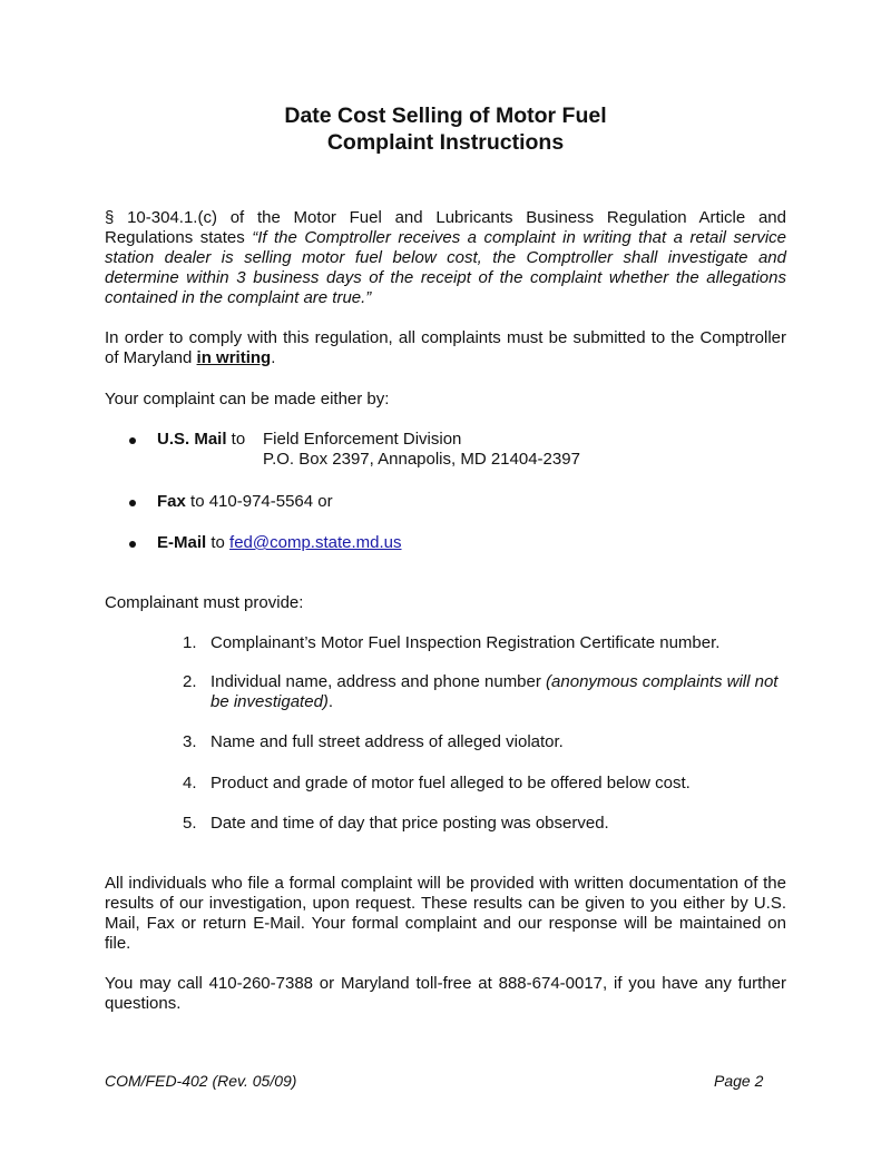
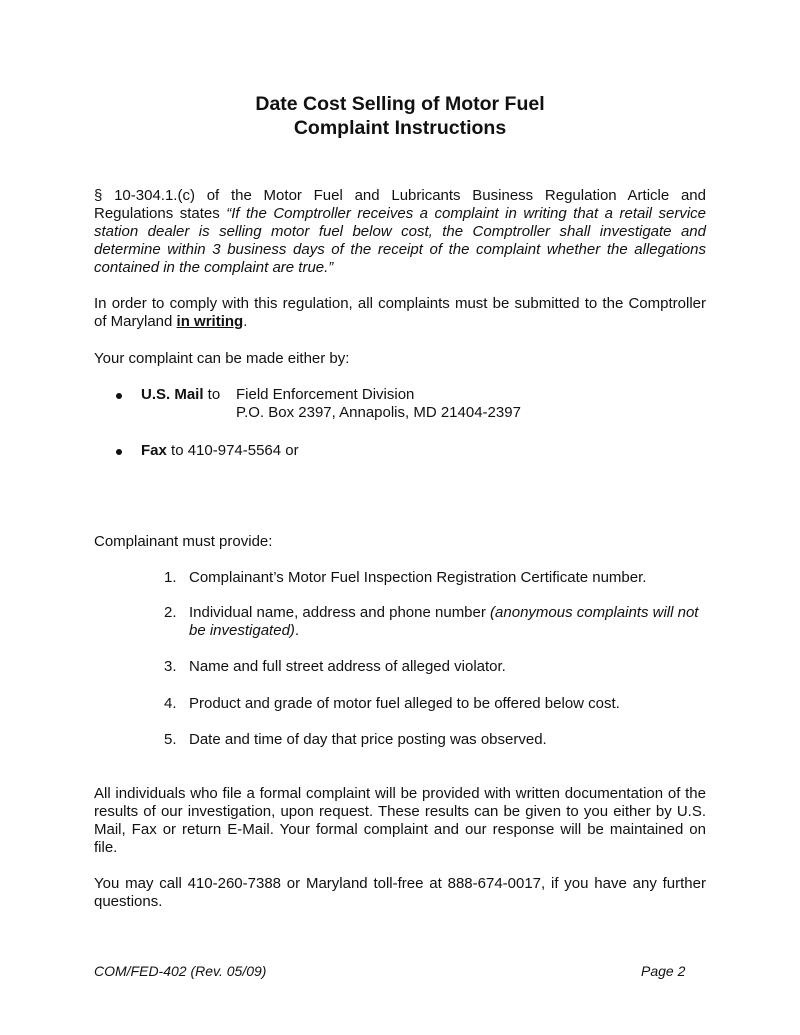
  Date Cost Selling of Motor Fuel
  Complaint Instructions
  § 10-304.1.(c) of the Motor Fuel and Lubricants Business Regulation Article and Regulations states “If the Comptroller receives a complaint in writing that a retail service station dealer is selling motor fuel below cost, the Comptroller shall investigate and determine within 3 business days of the receipt of the complaint whether the allegations contained in the complaint are true.”
  In order to comply with this regulation, all complaints must be submitted to the Comptroller of Maryland in writing.
  Your complaint can be made either by:
  U.S. Mail to
  Field Enforcement Division
  P.O. Box 2397, Annapolis, MD 21404-2397
  Fax to 410-974-5564 or
- E-Mail to fed@comp.state.md.us
  Complainant must provide:
  1.
  Complainant’s Motor Fuel Inspection Registration Certificate number.
  2.
  Individual name, address and phone number (anonymous complaints will not be investigated).
  3.
  Name and full street address of alleged violator.
  4.
  Product and grade of motor fuel alleged to be offered below cost.
  5.
  Date and time of day that price posting was observed.
  All individuals who file a formal complaint will be provided with written documentation of the results of our investigation, upon request. These results can be given to you either by U.S. Mail, Fax or return E-Mail. Your formal complaint and our response will be maintained on file.
  You may call 410-260-7388 or Maryland toll-free at 888-674-0017, if you have any further questions.
  COM/FED-402 (Rev. 05/09)
  Page 2
